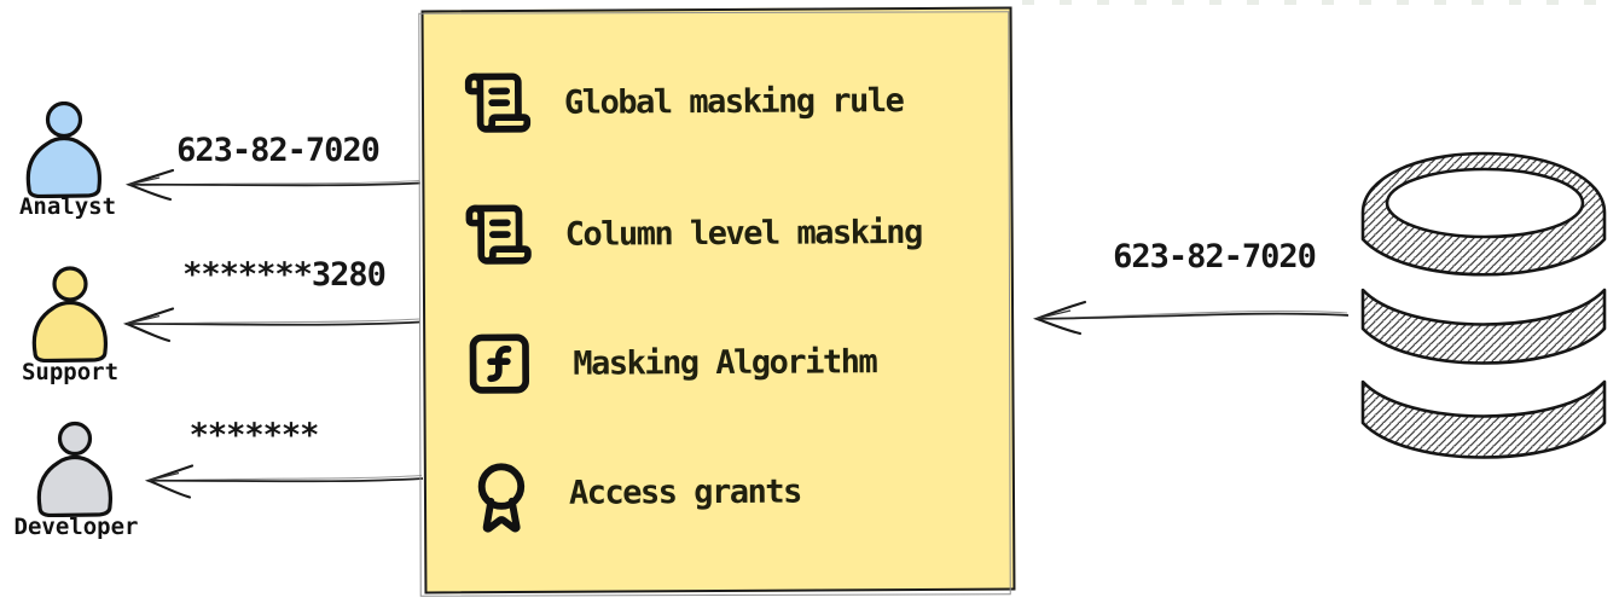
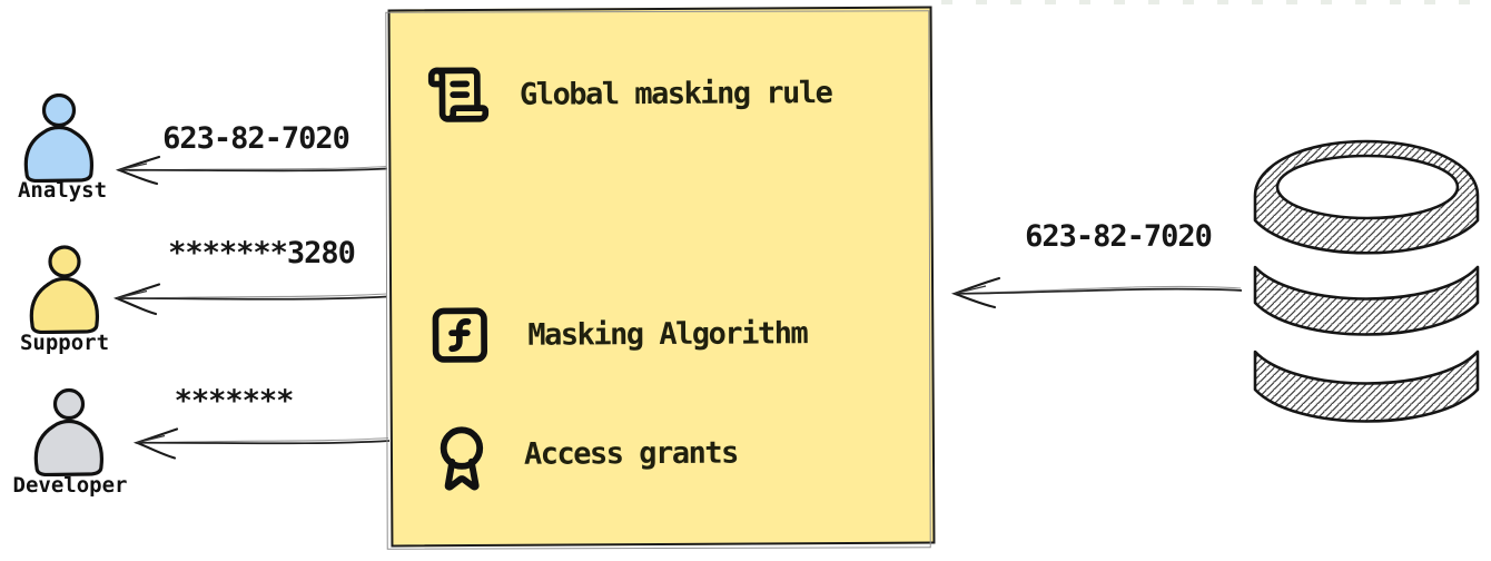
  Analyst
  Support
  Developer
  623-82-7020
  *******3280
  *******
  Global masking rule
- Column level masking
  Masking Algorithm
  Access grants
  623-82-7020
